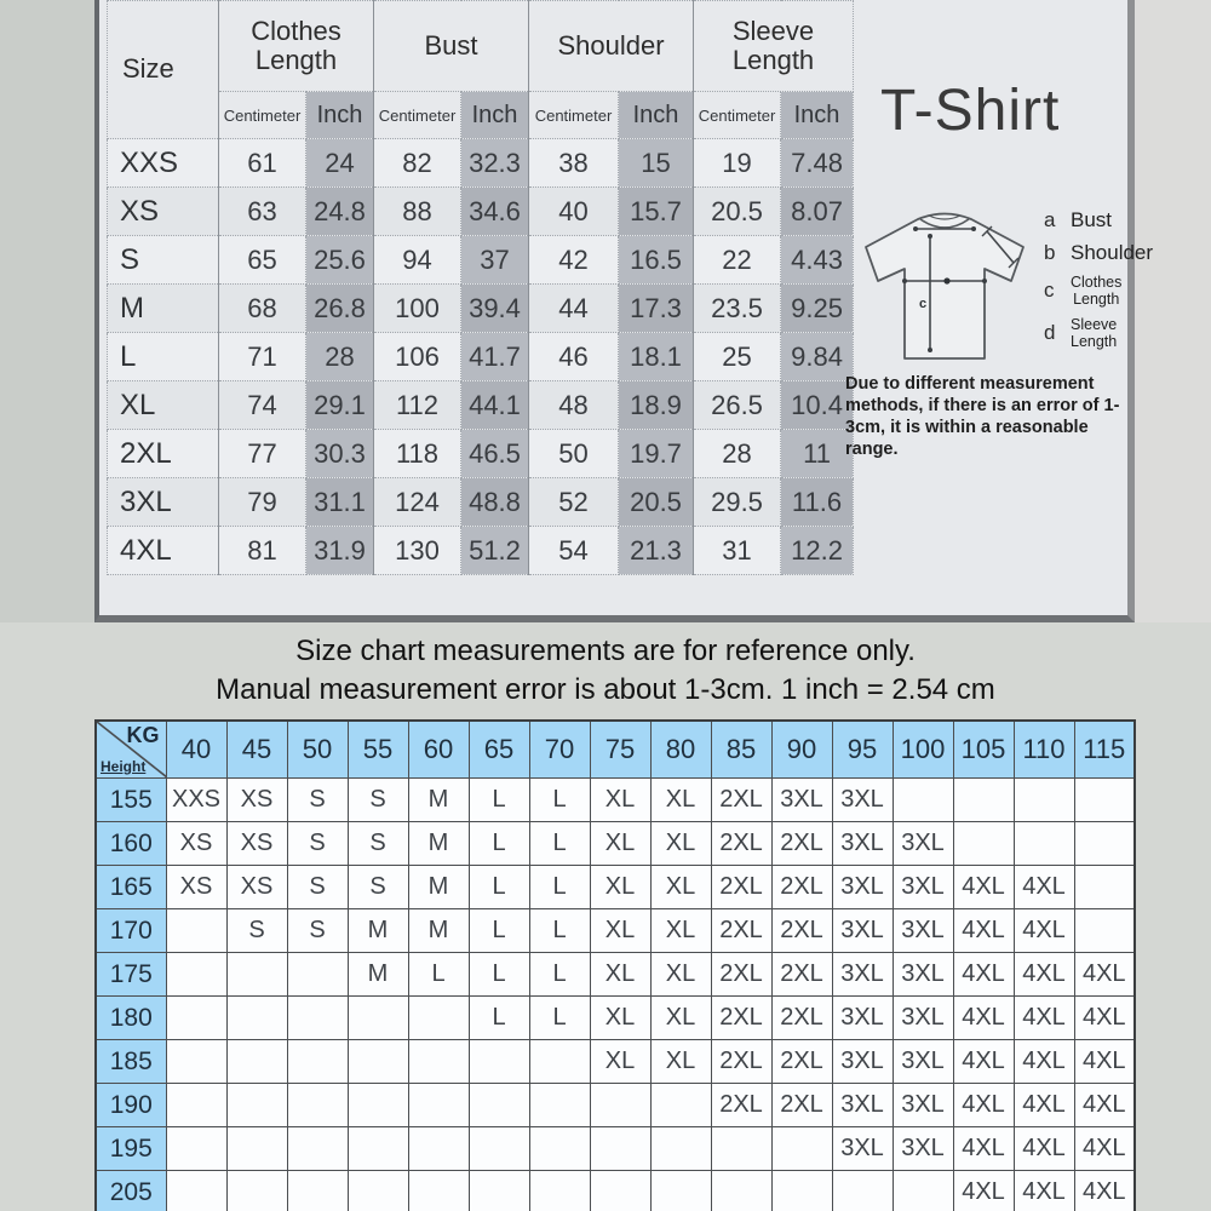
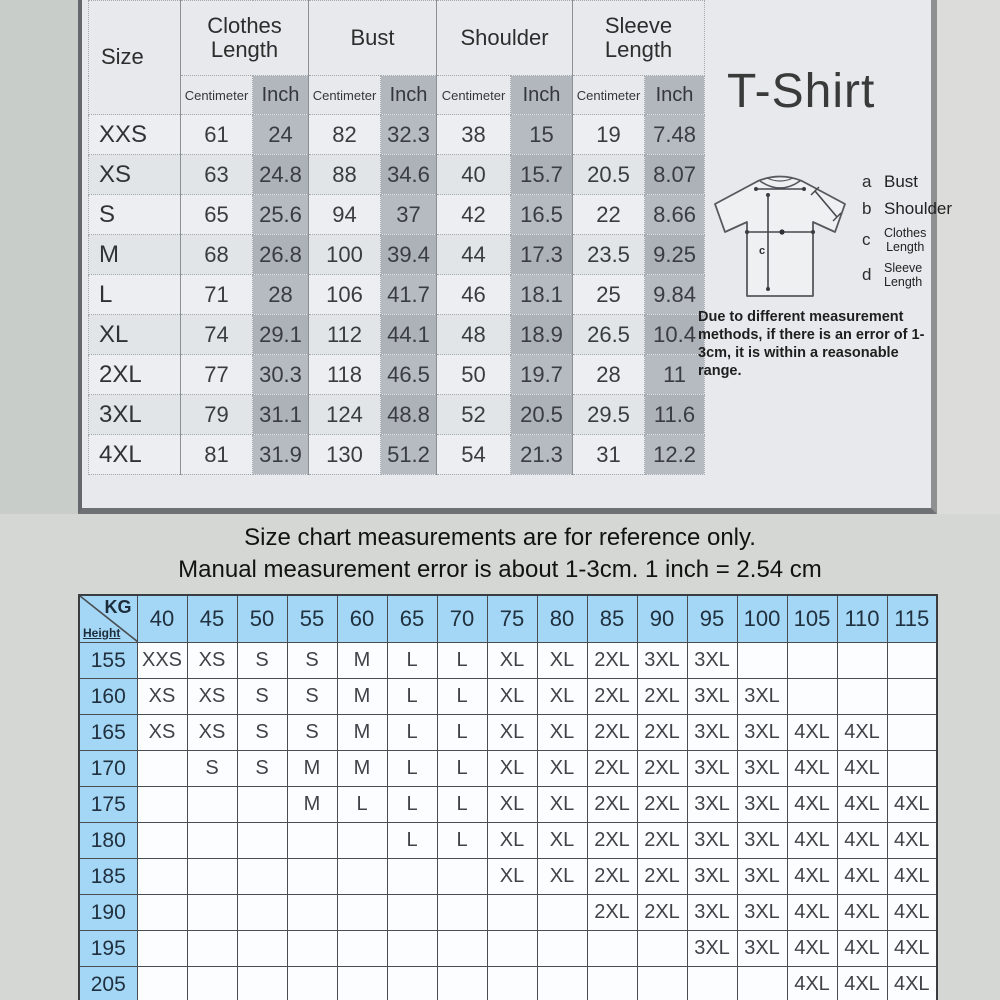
  Size	Clothes Length	Bust	Shoulder	Sleeve Length
  Centimeter	Inch	Centimeter	Inch	Centimeter	Inch	Centimeter	Inch
  XXS	61	24	82	32.3	38	15	19	7.48
  XS	63	24.8	88	34.6	40	15.7	20.5	8.07
- S	65	25.6	94	37	42	16.5	22	4.43
+ S	65	25.6	94	37	42	16.5	22	8.66
  M	68	26.8	100	39.4	44	17.3	23.5	9.25
  L	71	28	106	41.7	46	18.1	25	9.84
  XL	74	29.1	112	44.1	48	18.9	26.5	10.4
  2XL	77	30.3	118	46.5	50	19.7	28	11
  3XL	79	31.1	124	48.8	52	20.5	29.5	11.6
  4XL	81	31.9	130	51.2	54	21.3	31	12.2
  T-Shirt
  c
  a
  Bust
  b
  Shoulder
  c
  Clothes
  Length
  d
  Sleeve
  Length
  Due to different measurement methods, if there is an error of 1-3cm, it is within a reasonable range.
  Size chart measurements are for reference only.
  Manual measurement error is about 1-3cm. 1 inch = 2.54 cm
  KG Height	40	45	50	55	60	65	70	75	80	85	90	95	100	105	110	115
  155	XXS	XS	S	S	M	L	L	XL	XL	2XL	3XL	3XL
  160	XS	XS	S	S	M	L	L	XL	XL	2XL	2XL	3XL	3XL
  165	XS	XS	S	S	M	L	L	XL	XL	2XL	2XL	3XL	3XL	4XL	4XL
  170		S	S	M	M	L	L	XL	XL	2XL	2XL	3XL	3XL	4XL	4XL
  175				M	L	L	L	XL	XL	2XL	2XL	3XL	3XL	4XL	4XL	4XL
  180						L	L	XL	XL	2XL	2XL	3XL	3XL	4XL	4XL	4XL
  185								XL	XL	2XL	2XL	3XL	3XL	4XL	4XL	4XL
  190										2XL	2XL	3XL	3XL	4XL	4XL	4XL
  195												3XL	3XL	4XL	4XL	4XL
  205														4XL	4XL	4XL
